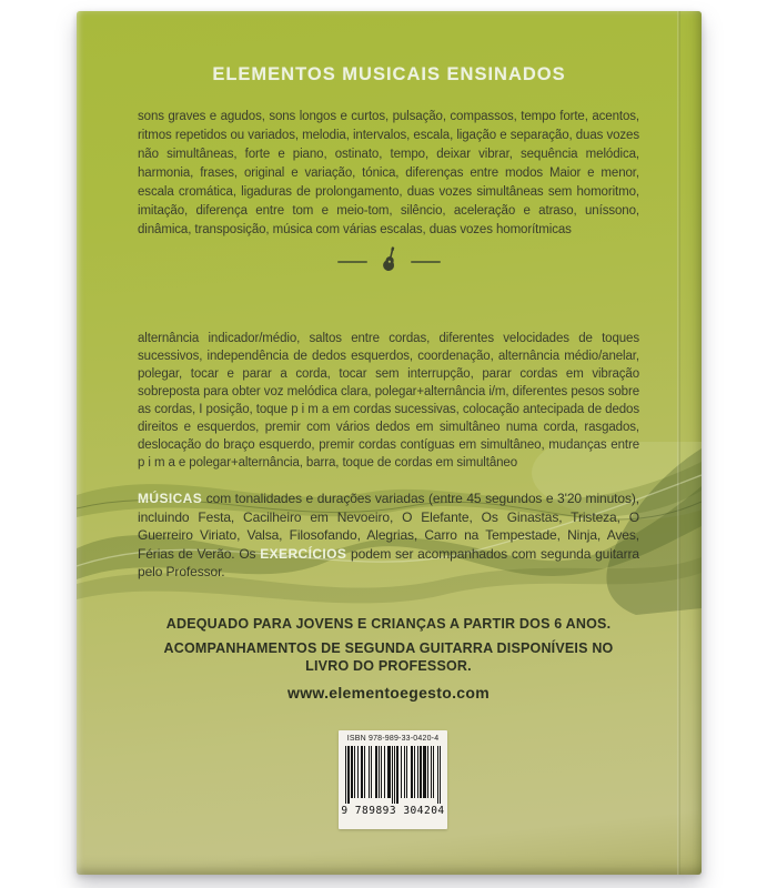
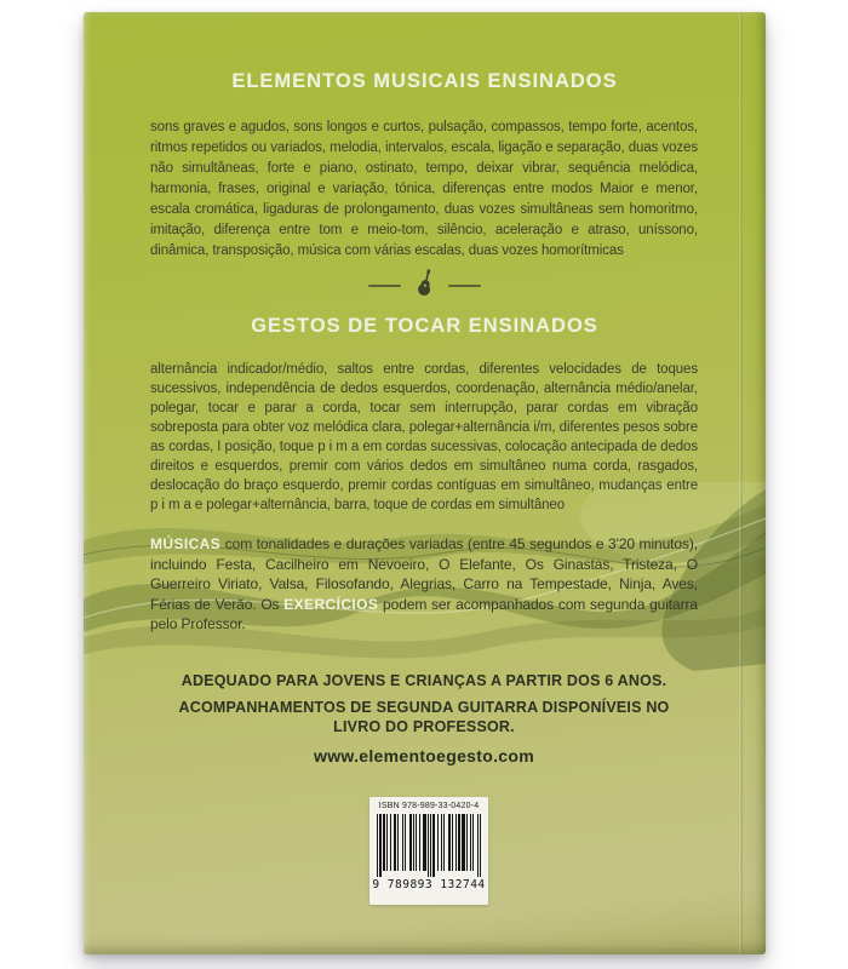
  ELEMENTOS MUSICAIS ENSINADOS
  sons graves e agudos, sons longos e curtos, pulsação, compassos, tempo forte, acentos, ritmos repetidos ou variados, melodia, intervalos, escala, ligação e separação, duas vozes não simultâneas, forte e piano, ostinato, tempo, deixar vibrar, sequência melódica, harmonia, frases, original e variação, tónica, diferenças entre modos Maior e menor, escala cromática, ligaduras de prolongamento, duas vozes simultâneas sem homoritmo, imitação, diferença entre tom e meio-tom, silêncio, aceleração e atraso, uníssono, dinâmica, transposição, música com várias escalas, duas vozes homorítmicas
+ GESTOS DE TOCAR ENSINADOS
  alternância indicador/médio, saltos entre cordas, diferentes velocidades de toques sucessivos, independência de dedos esquerdos, coordenação, alternância médio/anelar, polegar, tocar e parar a corda, tocar sem interrupção, parar cordas em vibração sobreposta para obter voz melódica clara, polegar+alternância i/m, diferentes pesos sobre as cordas, I posição, toque p i m a em cordas sucessivas, colocação antecipada de dedos direitos e esquerdos, premir com vários dedos em simultâneo numa corda, rasgados, deslocação do braço esquerdo, premir cordas contíguas em simultâneo, mudanças entre p i m a e polegar+alternância, barra, toque de cordas em simultâneo
  MÚSICAS com tonalidades e durações variadas (entre 45 segundos e 3'20 minutos), incluindo Festa, Cacilheiro em Nevoeiro, O Elefante, Os Ginastas, Tristeza, O Guerreiro Viriato, Valsa, Filosofando, Alegrias, Carro na Tempestade, Ninja, Aves, Férias de Verão. Os EXERCÍCIOS podem ser acompanhados com segunda guitarra pelo Professor.
  ADEQUADO PARA JOVENS E CRIANÇAS A PARTIR DOS 6 ANOS.
  ACOMPANHAMENTOS DE SEGUNDA GUITARRA DISPONÍVEIS NO
  LIVRO DO PROFESSOR.
  www.elementoegesto.com
- 9 789893 304204
+ 9 789893 132744
